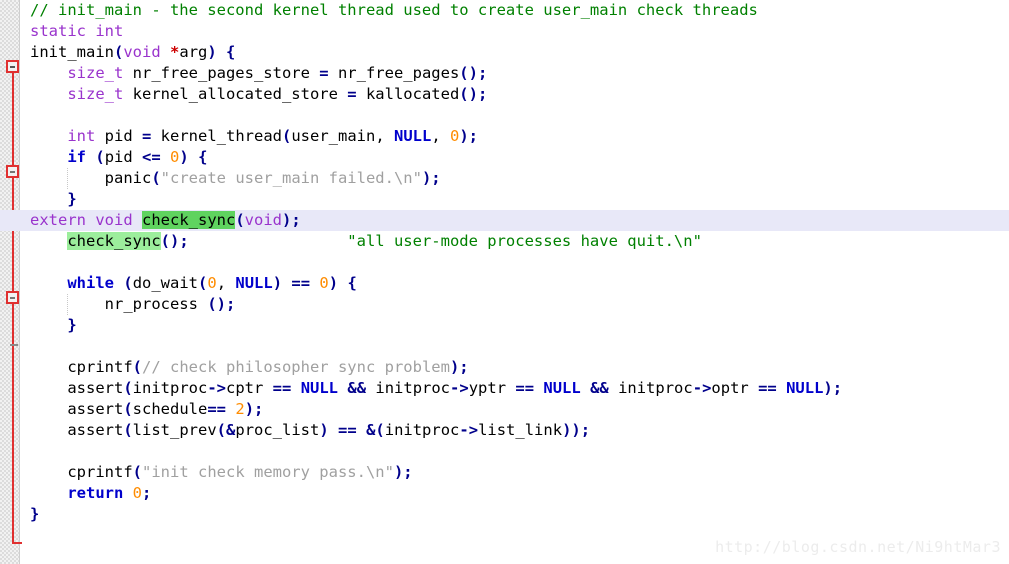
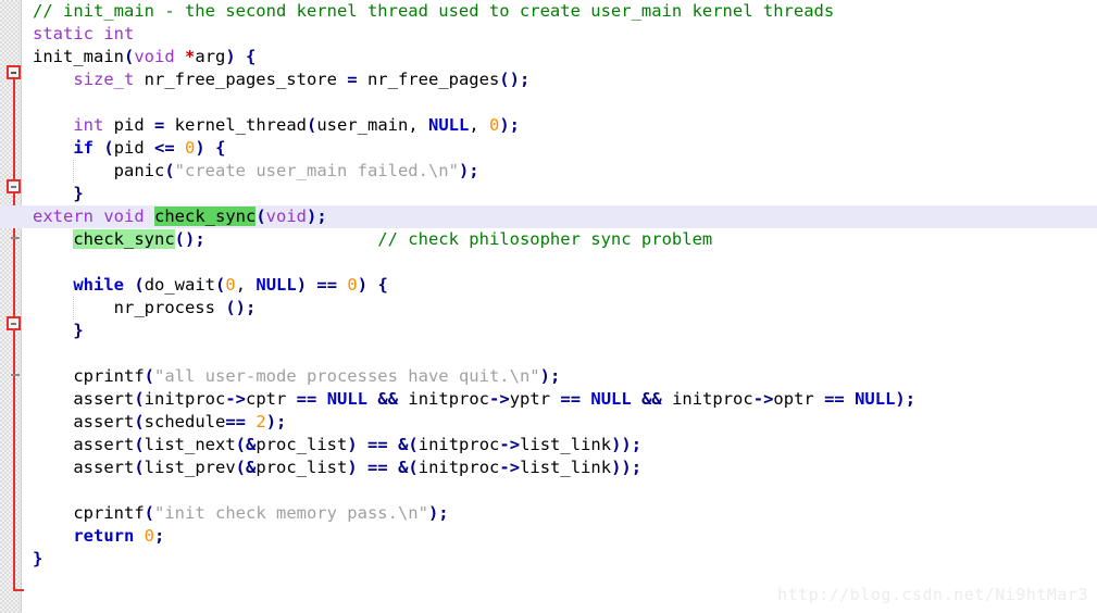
- // init_main - the second kernel thread used to create user_main check threads
+ // init_main - the second kernel thread used to create user_main kernel threads
  static int
  init_main(void *arg) {
  size_t nr_free_pages_store = nr_free_pages();
- size_t kernel_allocated_store = kallocated();
  int pid = kernel_thread(user_main, NULL, 0);
  if (pid <= 0) {
  panic("create user_main failed.\n");
  }
  extern void check_sync(void);
- check_sync(); "all user-mode processes have quit.\n"
+ check_sync(); // check philosopher sync problem
  while (do_wait(0, NULL) == 0) {
  nr_process ();
  }
- cprintf(// check philosopher sync problem);
+ cprintf("all user-mode processes have quit.\n");
  assert(initproc->cptr == NULL && initproc->yptr == NULL && initproc->optr == NULL);
  assert(schedule== 2);
+ assert(list_next(&proc_list) == &(initproc->list_link));
  assert(list_prev(&proc_list) == &(initproc->list_link));
  cprintf("init check memory pass.\n");
  return 0;
  }
